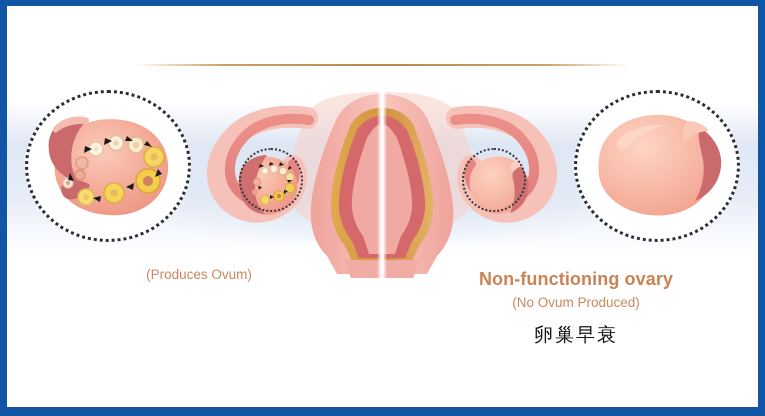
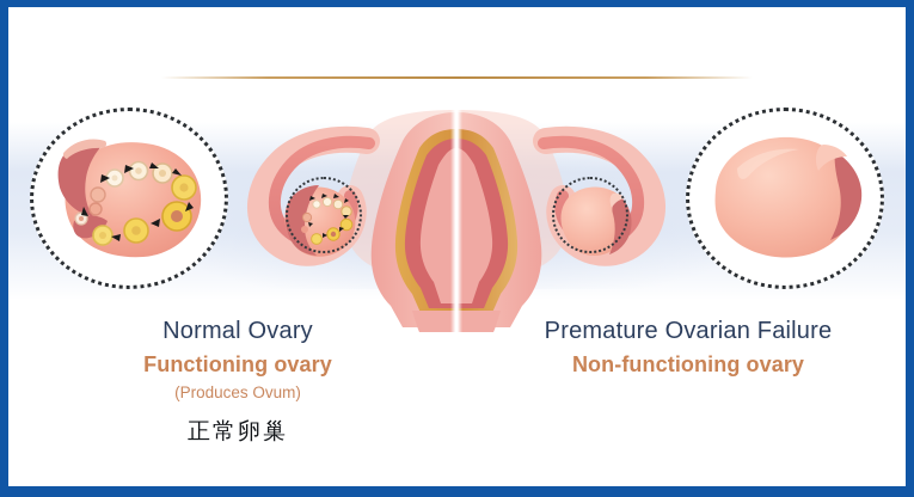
+ Normal Ovary
+ Functioning ovary
  (Produces Ovum)
+ 正常卵巢
+ Premature Ovarian Failure
  Non-functioning ovary
- (No Ovum Produced)
- 卵巢早衰
